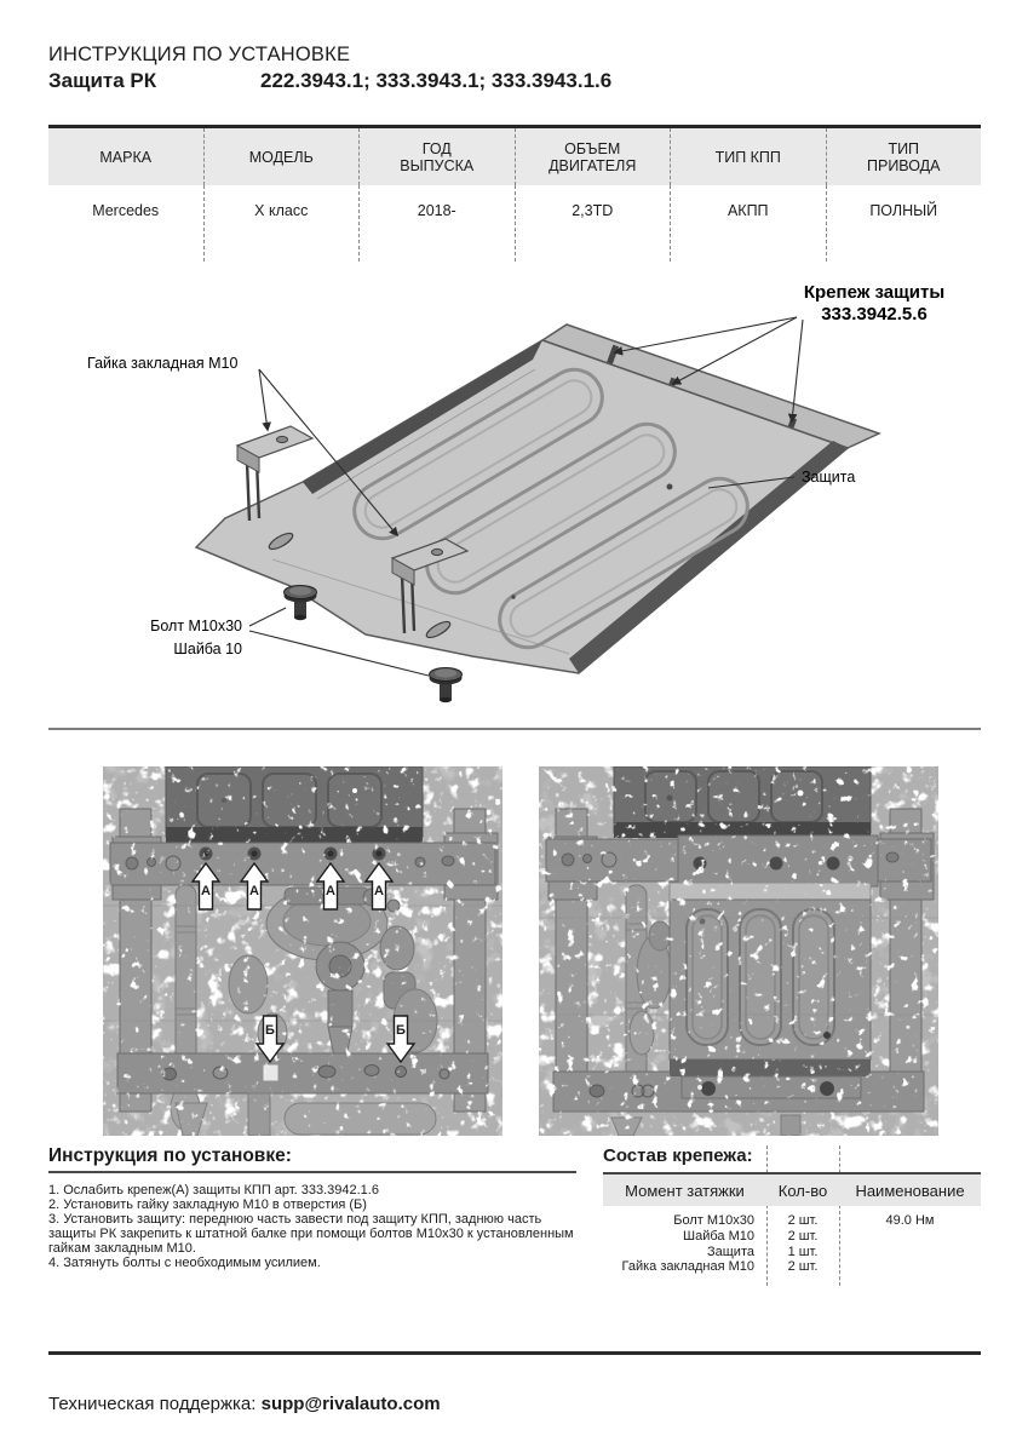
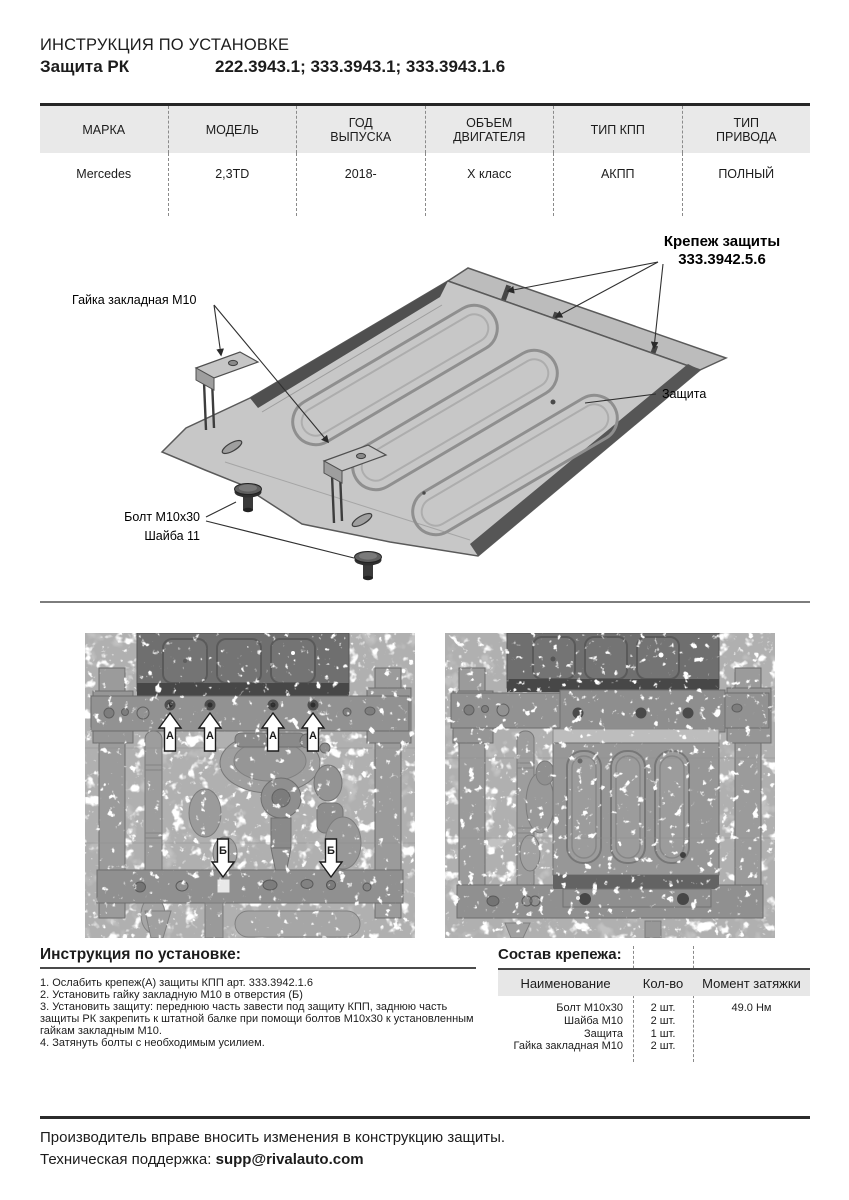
  ИНСТРУКЦИЯ ПО УСТАНОВКЕ
  Защита РК
  222.3943.1; 333.3943.1; 333.3943.1.6
  МАРКА
  МОДЕЛЬ
  ГОД
  ВЫПУСКА
  ОБЪЕМ
  ДВИГАТЕЛЯ
  ТИП КПП
  ТИП
  ПРИВОДА
  Mercedes
- X класс
+ 2,3TD
  2018-
- 2,3TD
+ X класс
  АКПП
  ПОЛНЫЙ
  Крепеж защиты
  333.3942.5.6
  Гайка закладная М10
  Защита
  Болт М10х30
- Шайба 10
+ Шайба 11
  А
  А
  А
  А
  Б
  Б
  Инструкция по установке:
  1. Ослабить крепеж(А) защиты КПП арт. 333.3942.1.6
  2. Установить гайку закладную М10 в отверстия (Б)
  3. Установить защиту: переднюю часть завести под защиту КПП, заднюю часть защиты РК закрепить к штатной балке при помощи болтов М10х30 к установленным гайкам закладным М10.
  4. Затянуть болты с необходимым усилием.
  Состав крепежа:
- Момент затяжки
+ Наименование
  Кол-во
- Наименование
+ Момент затяжки
  Болт М10х30
  2 шт.
  49.0 Нм
  Шайба М10
  2 шт.
  Защита
  1 шт.
  Гайка закладная М10
  2 шт.
+ Производитель вправе вносить изменения в конструкцию защиты.
  Техническая поддержка: supp@rivalauto.com
